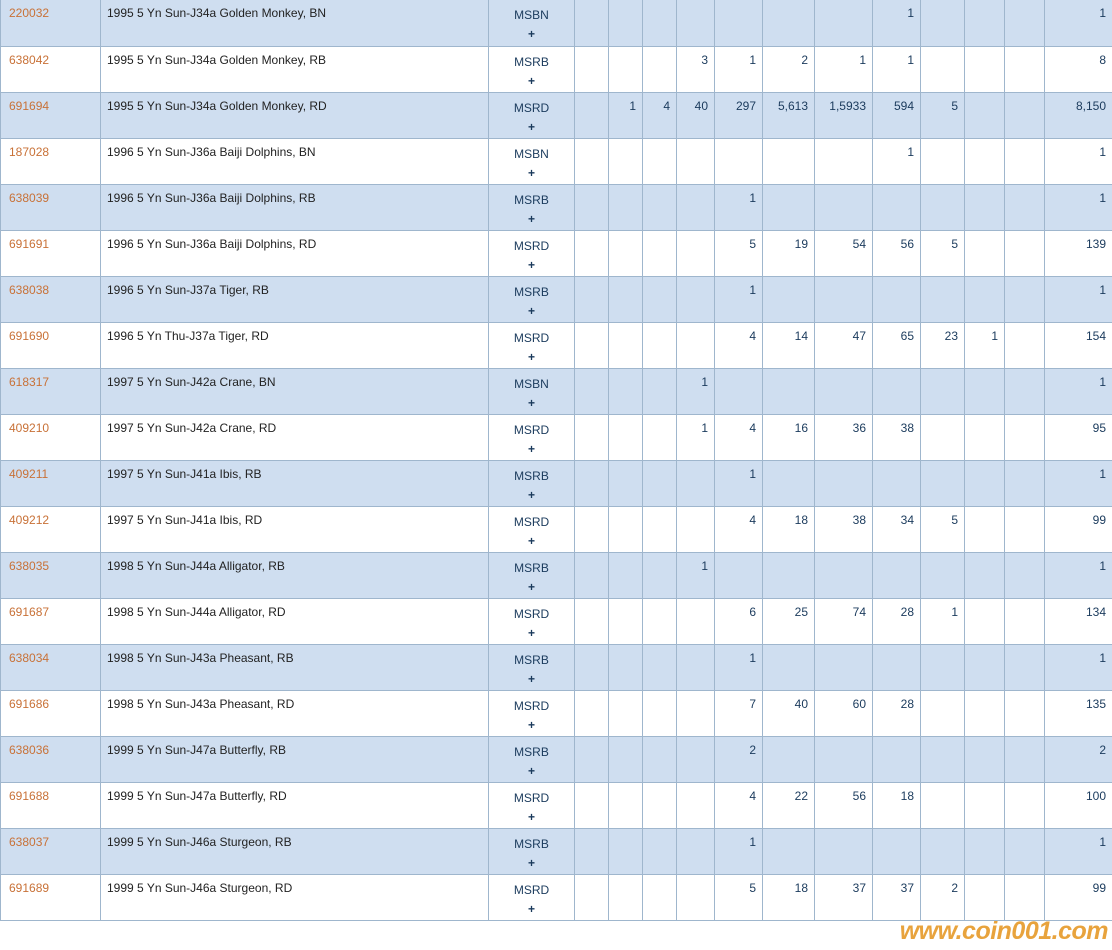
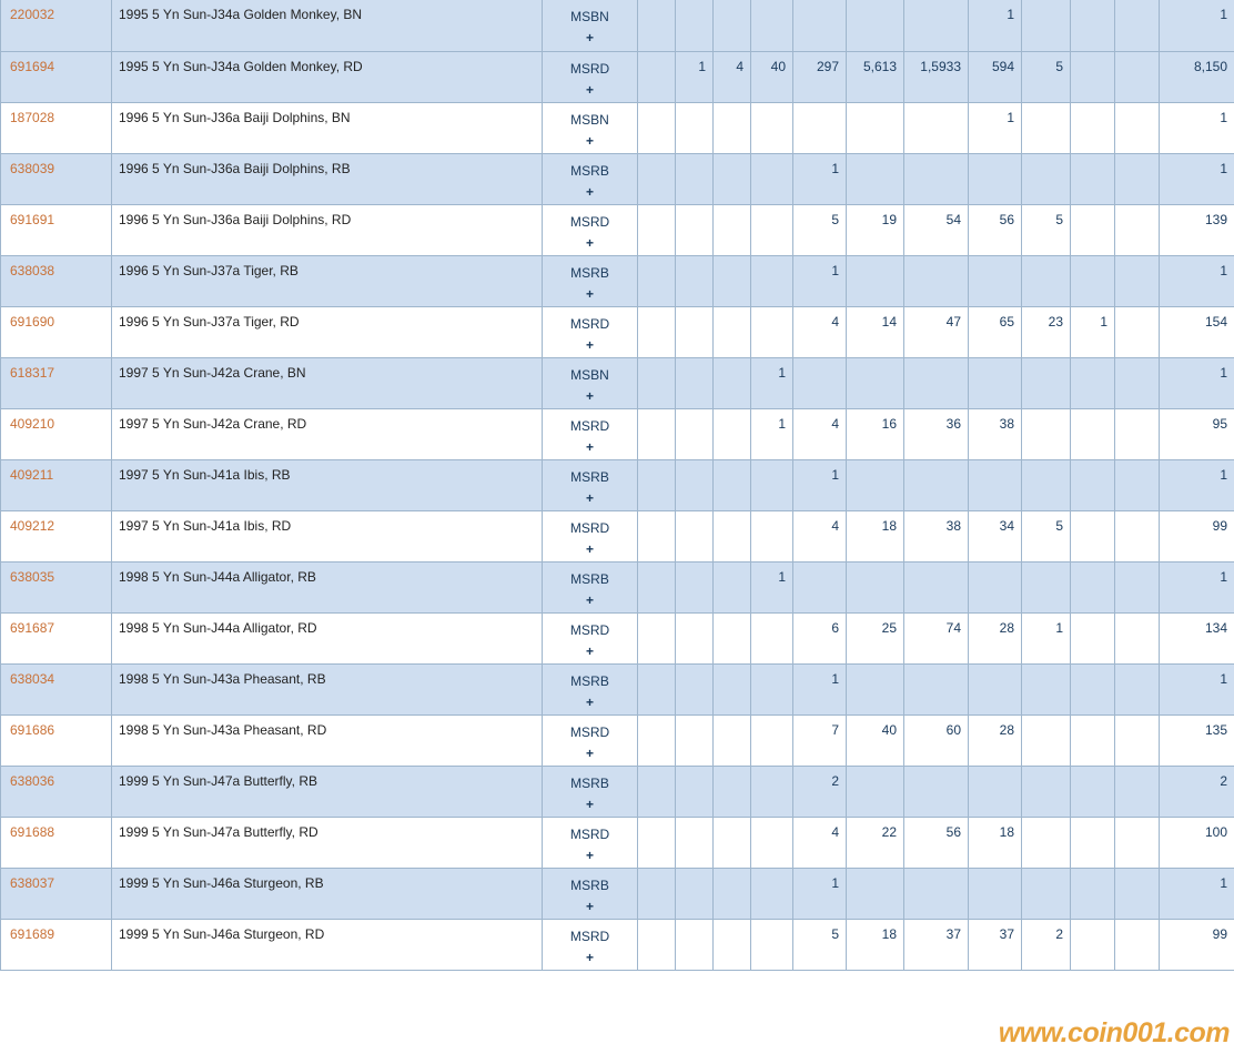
  220032	1995 5 Yn Sun-J34a Golden Monkey, BN	MSBN+								1				1
- 638042	1995 5 Yn Sun-J34a Golden Monkey, RB	MSRB+				3	1	2	1	1				8
  691694	1995 5 Yn Sun-J34a Golden Monkey, RD	MSRD+		1	4	40	297	5,613	1,5933	594	5			8,150
  187028	1996 5 Yn Sun-J36a Baiji Dolphins, BN	MSBN+								1				1
  638039	1996 5 Yn Sun-J36a Baiji Dolphins, RB	MSRB+					1							1
  691691	1996 5 Yn Sun-J36a Baiji Dolphins, RD	MSRD+					5	19	54	56	5			139
  638038	1996 5 Yn Sun-J37a Tiger, RB	MSRB+					1							1
- 691690	1996 5 Yn Thu-J37a Tiger, RD	MSRD+					4	14	47	65	23	1		154
+ 691690	1996 5 Yn Sun-J37a Tiger, RD	MSRD+					4	14	47	65	23	1		154
  618317	1997 5 Yn Sun-J42a Crane, BN	MSBN+				1								1
  409210	1997 5 Yn Sun-J42a Crane, RD	MSRD+				1	4	16	36	38				95
  409211	1997 5 Yn Sun-J41a Ibis, RB	MSRB+					1							1
  409212	1997 5 Yn Sun-J41a Ibis, RD	MSRD+					4	18	38	34	5			99
  638035	1998 5 Yn Sun-J44a Alligator, RB	MSRB+				1								1
  691687	1998 5 Yn Sun-J44a Alligator, RD	MSRD+					6	25	74	28	1			134
  638034	1998 5 Yn Sun-J43a Pheasant, RB	MSRB+					1							1
  691686	1998 5 Yn Sun-J43a Pheasant, RD	MSRD+					7	40	60	28				135
  638036	1999 5 Yn Sun-J47a Butterfly, RB	MSRB+					2							2
  691688	1999 5 Yn Sun-J47a Butterfly, RD	MSRD+					4	22	56	18				100
  638037	1999 5 Yn Sun-J46a Sturgeon, RB	MSRB+					1							1
  691689	1999 5 Yn Sun-J46a Sturgeon, RD	MSRD+					5	18	37	37	2			99
  www.coin001.com
